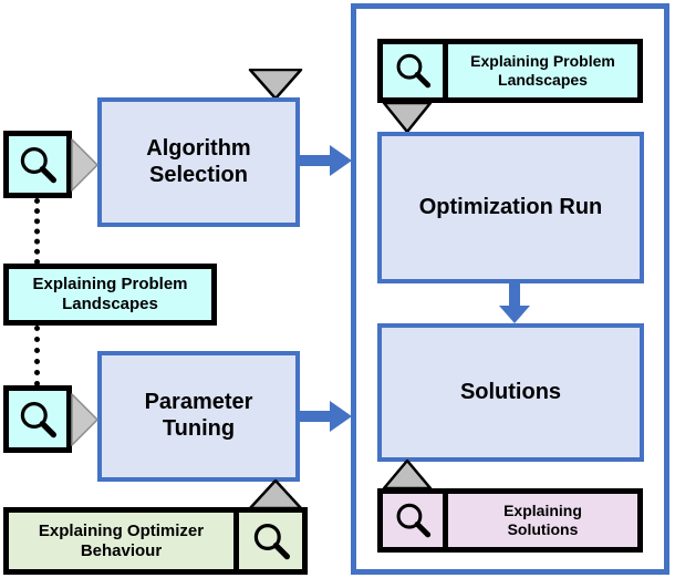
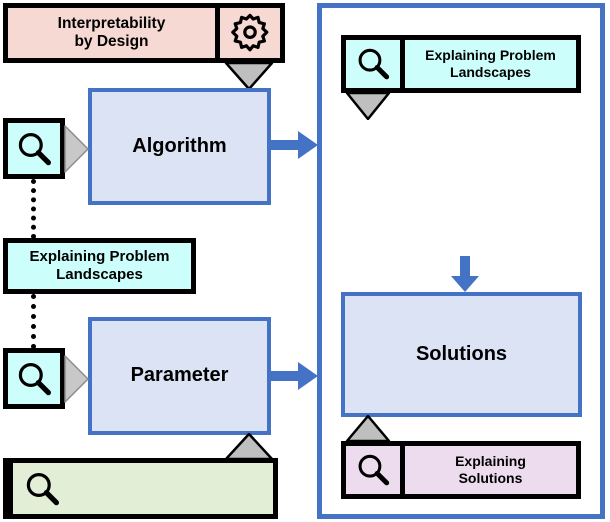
+ Interpretability
+ by Design
  Algorithm
- Selection
  Explaining Problem
  Landscapes
  Parameter
- Tuning
- Explaining Optimizer
- Behaviour
  Explaining Problem
  Landscapes
- Optimization Run
  Solutions
  Explaining
  Solutions
